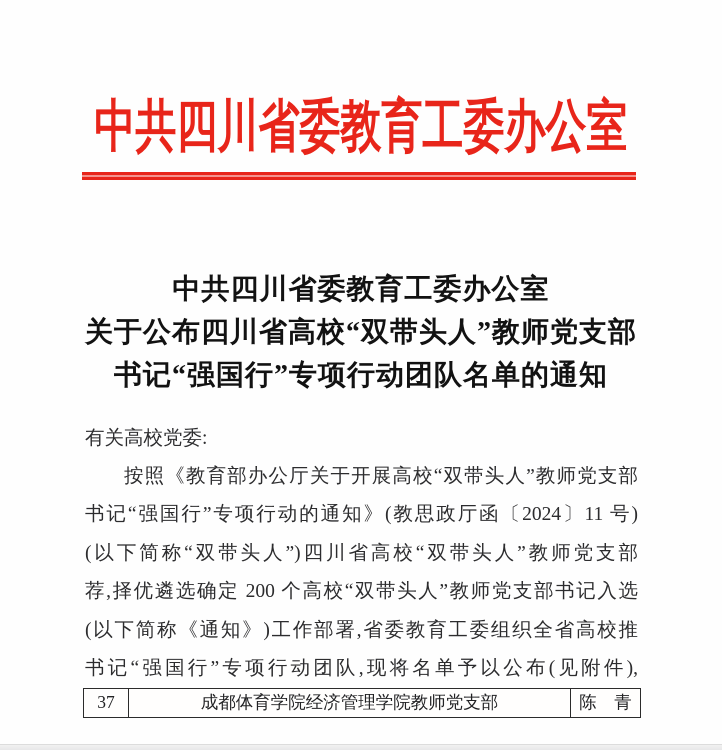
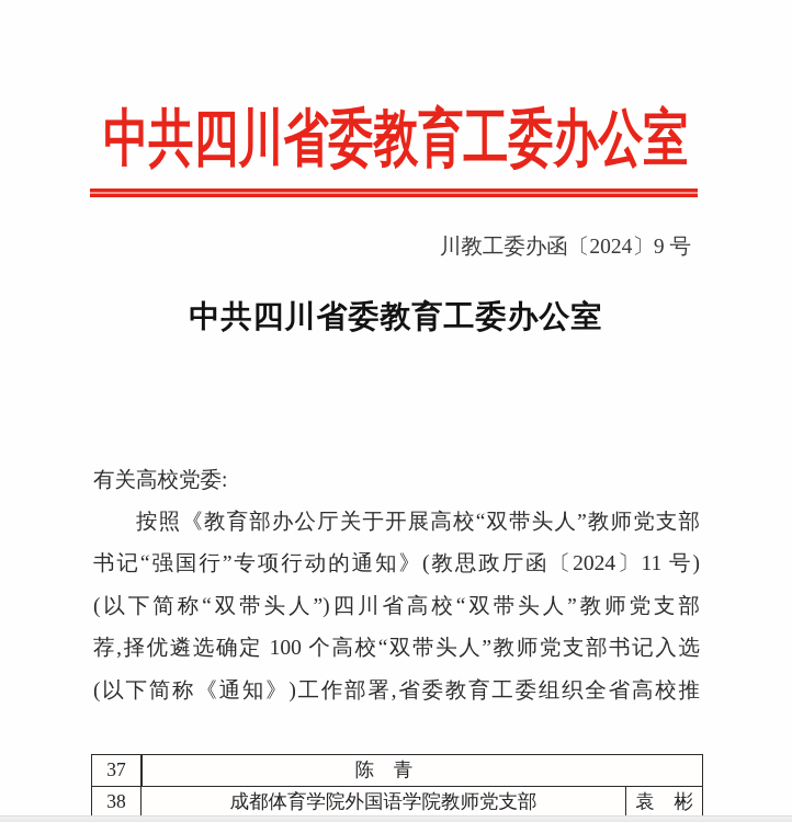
  中共四川省委教育工委办公室
+ 川教工委办函〔2024〕9 号
  中共四川省委教育工委办公室
- 关于公布四川省高校“双带头人”教师党支部
- 书记“强国行”专项行动团队名单的通知
  有关高校党委:
  按照《教育部办公厅关于开展高校“双带头人”教师党支部
  书记“强国行”专项行动的通知》(教思政厅函〔2024〕11 号)
  (以下简称“双带头人”)四川省高校“双带头人”教师党支部
- 荐,择优遴选确定 200 个高校“双带头人”教师党支部书记入选
+ 荐,择优遴选确定 100 个高校“双带头人”教师党支部书记入选
  (以下简称《通知》)工作部署,省委教育工委组织全省高校推
- 书记“强国行”专项行动团队,现将名单予以公布(见附件),
  37
- 成都体育学院经济管理学院教师党支部
  陈 青
+ 38
+ 成都体育学院外国语学院教师党支部
+ 袁 彬
